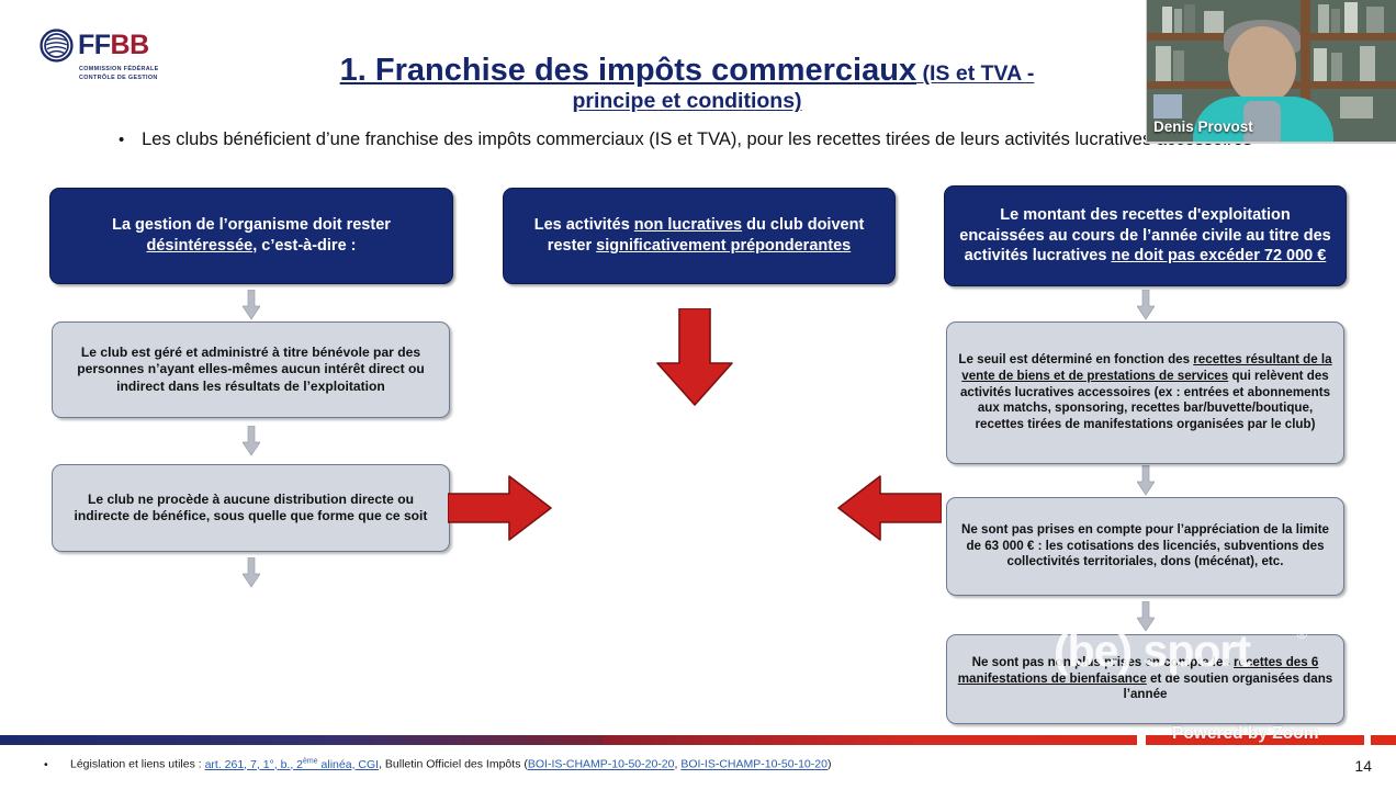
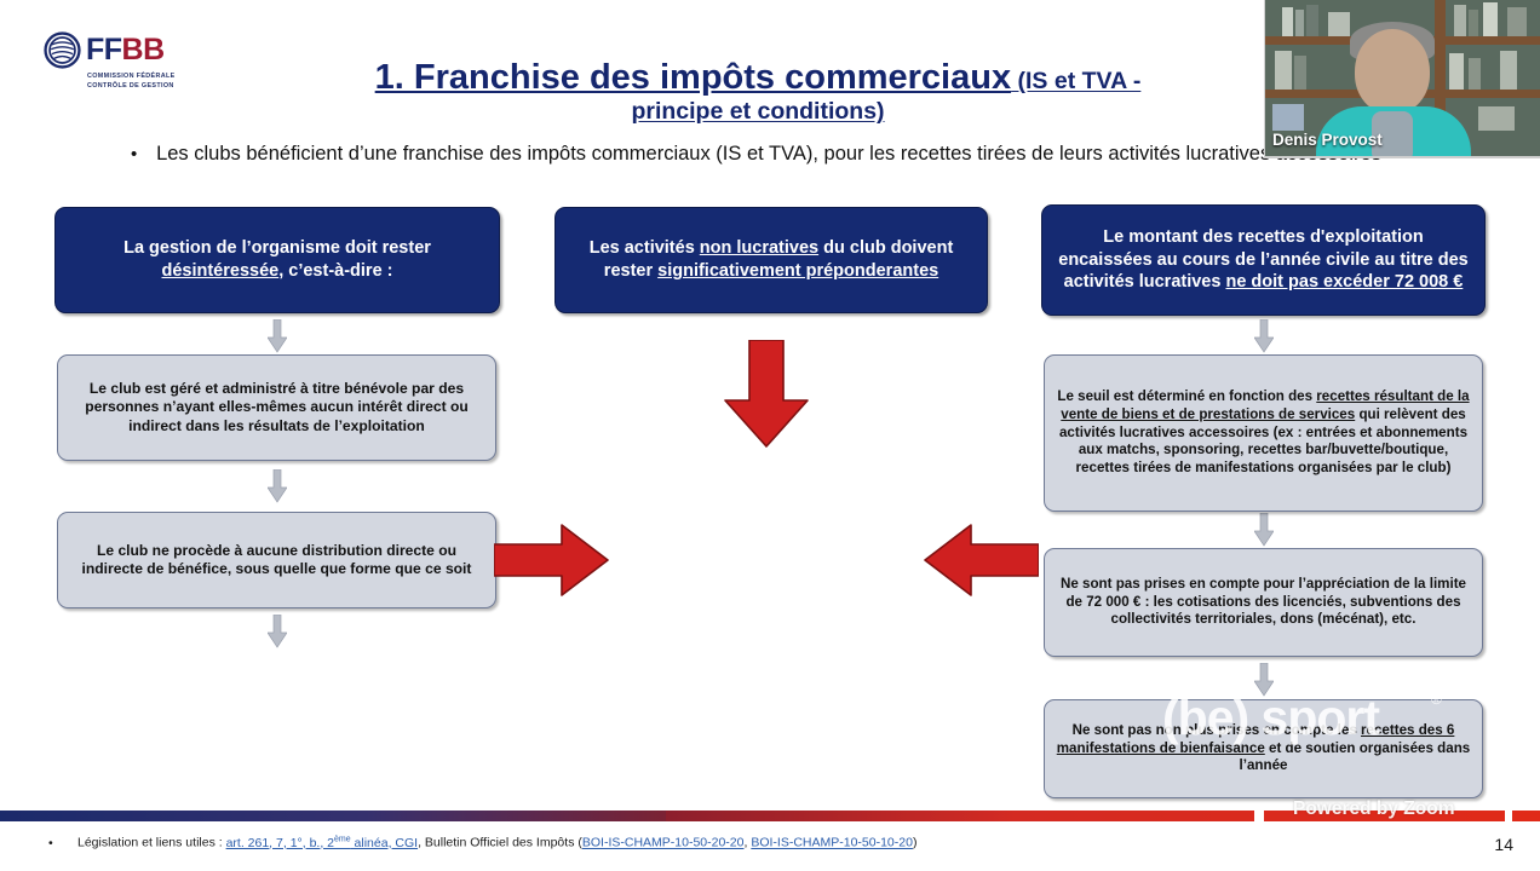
  FFBB
  1. Franchise des impôts commerciaux (IS et TVA -
  principe et conditions)
  •
  Les clubs bénéficient d’une franchise des impôts commerciaux (IS et TVA), pour les recettes tirées de leurs activités lucrative
  La gestion de l’organisme doit rester désintéressée, c’est-à-dire :
  Les activités non lucratives du club doivent rester significativement préponderantes
- Le montant des recettes d'exploitation encaissées au cours de l’année civile au titre des activités lucratives ne doit pas excéder 72 000 €
+ Le montant des recettes d'exploitation encaissées au cours de l’année civile au titre des activités lucratives ne doit pas excéder 72 008 €
  Le club est géré et administré à titre bénévole par des personnes n’ayant elles-mêmes aucun intérêt direct ou indirect dans les résultats de l’exploitation
  Le club ne procède à aucune distribution directe ou indirecte de bénéfice, sous quelle que forme que ce soit
  Le seuil est déterminé en fonction des recettes résultant de la vente de biens et de prestations de services qui relèvent des activités lucratives accessoires (ex : entrées et abonnements aux matchs, sponsoring, recettes bar/buvette/boutique, recettes tirées de manifestations organisées par le club)
- Ne sont pas prises en compte pour l’appréciation de la limite de 63 000 € : les cotisations des licenciés, subventions des collectivités territoriales, dons (mécénat), etc.
+ Ne sont pas prises en compte pour l’appréciation de la limite de 72 000 € : les cotisations des licenciés, subventions des collectivités territoriales, dons (mécénat), etc.
  Ne sont pas non plus prises en compte les recettes des 6 manifestations de bienfaisance et de soutien organisées dans l’année
  (be) sport
  ®
  Powered by Zoom
  • Législation et liens utiles : art. 261, 7, 1°, b., 2 alinéa, CGI, Bulletin Officiel des Impôts (BOI-IS-CHAMP-10-50-20-20, BOI-IS-CHAMP-10-50-10-20)
  14
  Denis Provost
